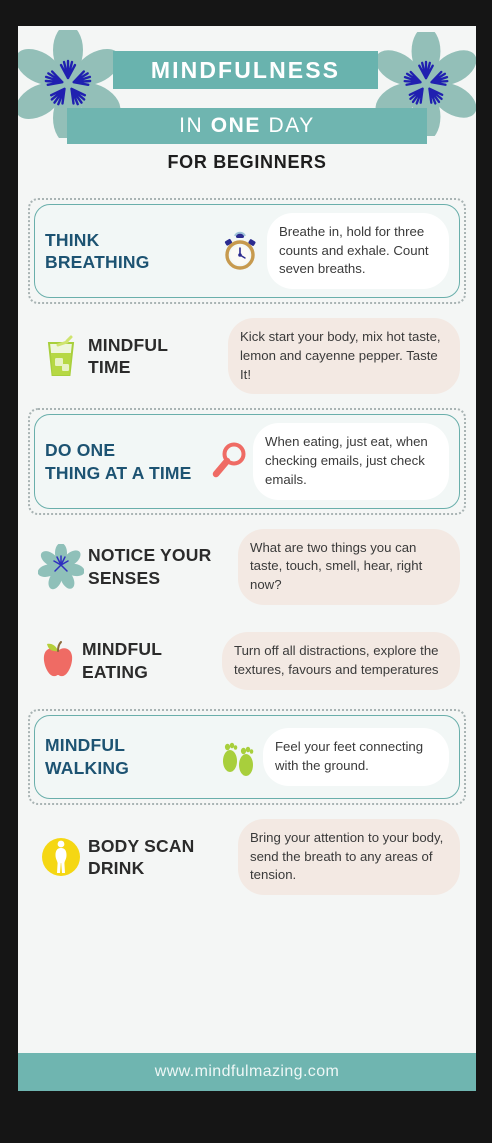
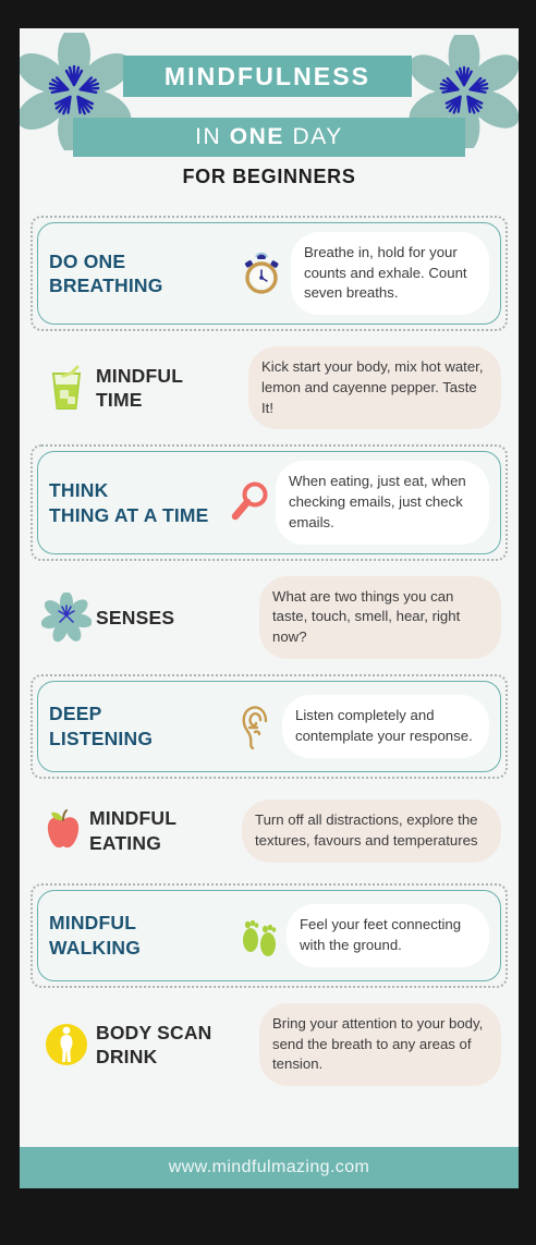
  MINDFULNESS
  IN ONE DAY
  FOR BEGINNERS
- THINK
+ DO ONE
  BREATHING
- Breathe in, hold for three counts and exhale. Count seven breaths.
+ Breathe in, hold for your counts and exhale. Count seven breaths.
  MINDFUL
  TIME
- Kick start your body, mix hot taste, lemon and cayenne pepper. Taste It!
+ Kick start your body, mix hot water, lemon and cayenne pepper. Taste It!
- DO ONE
+ THINK
  THING AT A TIME
  When eating, just eat, when checking emails, just check emails.
- NOTICE YOUR
  SENSES
  What are two things you can taste, touch, smell, hear, right now?
+ DEEP
+ LISTENING
+ Listen completely and contemplate your response.
  MINDFUL
  EATING
  Turn off all distractions, explore the textures, favours and temperatures
  MINDFUL
  WALKING
  Feel your feet connecting with the ground.
  BODY SCAN
  DRINK
  Bring your attention to your body, send the breath to any areas of tension.
  www.mindfulmazing.com
